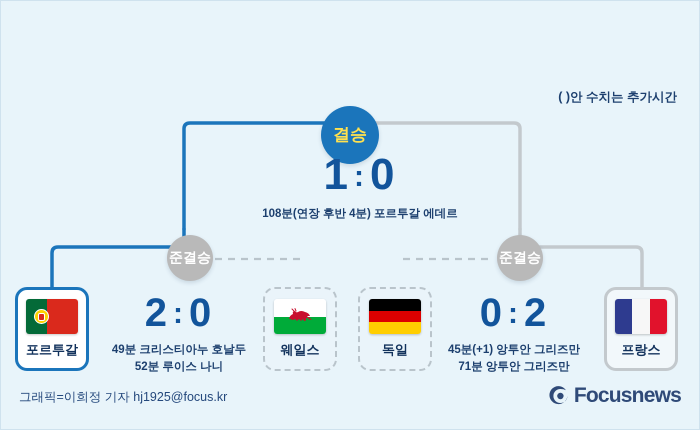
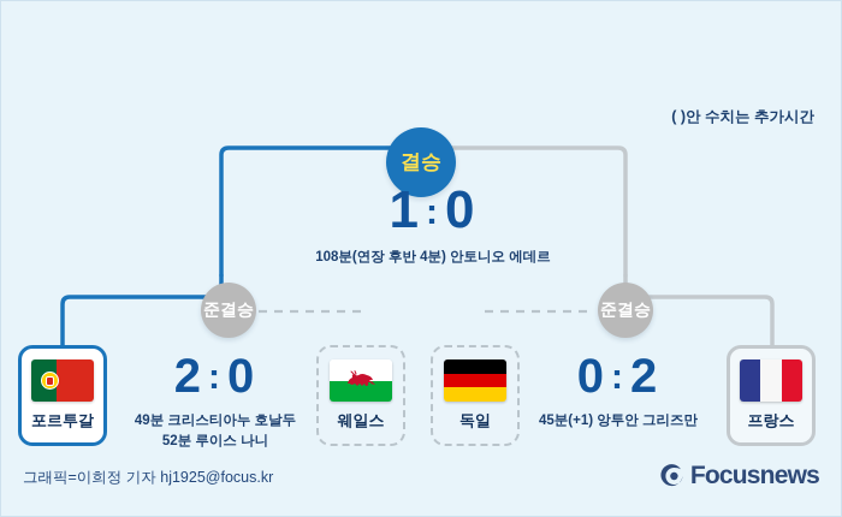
  ( )안 수치는 추가시간
  결승
  준결승
  준결승
  1 : 0
- 108분(연장 후반 4분) 포르투갈 에데르
+ 108분(연장 후반 4분) 안토니오 에데르
  2 : 0
  49분 크리스티아누 호날두
  52분 루이스 나니
  0 : 2
  45분(+1) 앙투안 그리즈만
- 71분 앙투안 그리즈만
  포르투갈
  웨일스
  독일
  프랑스
  그래픽=이희정 기자 hj1925@focus.kr
  Focusnews
